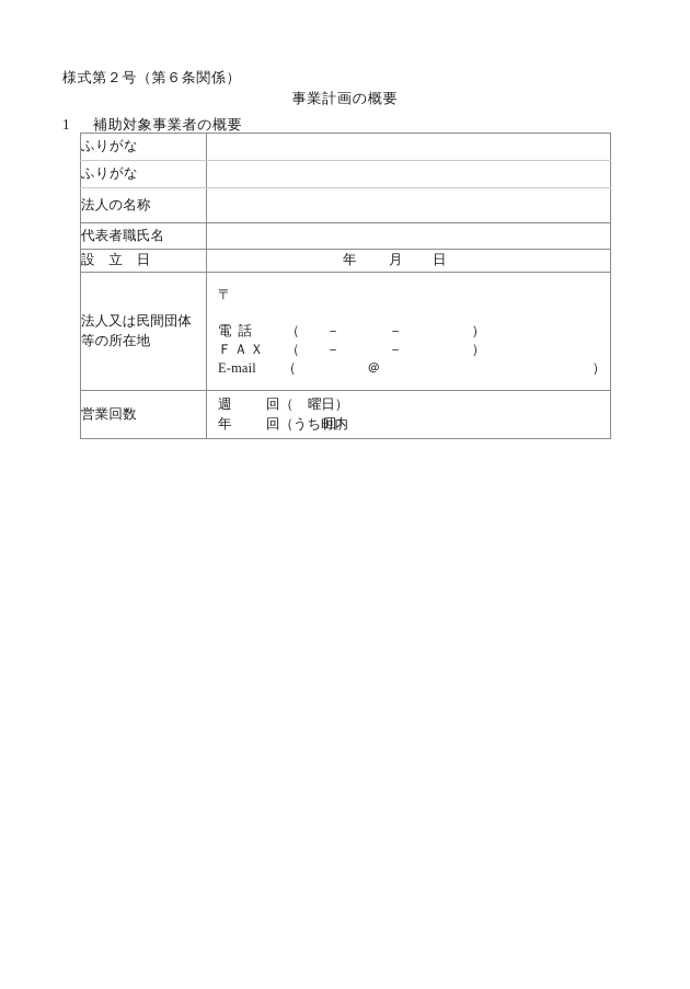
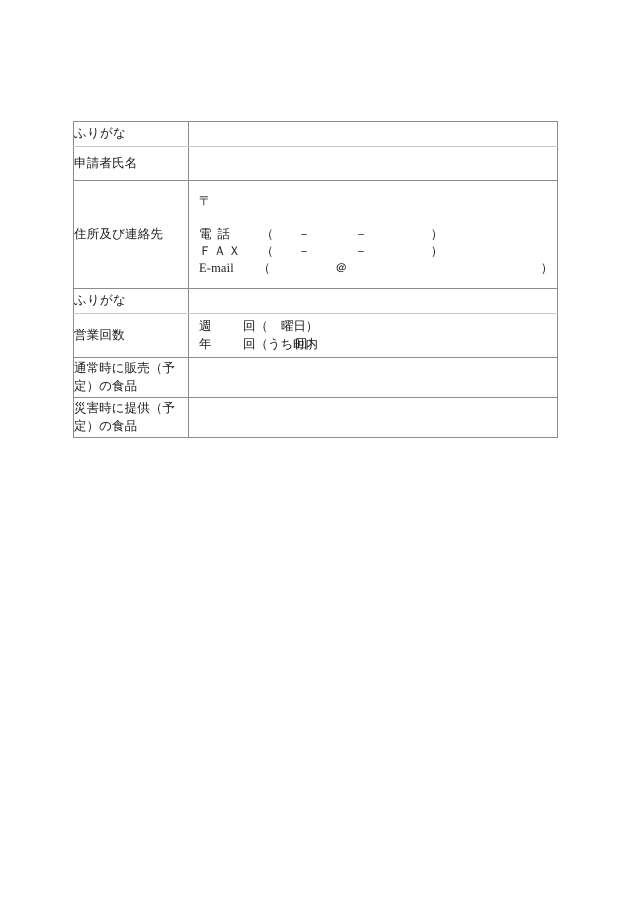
- 様式第２号（第６条関係）
- 事業計画の概要
- 1 補助対象事業者の概要
  ふりがな
+ 申請者氏名
+ 住所及び連絡先	〒 電話 （ － － ） ＦＡＸ （ － － ） E-mail （ ＠ ）
  ふりがな
- 法人の名称
- 代表者職氏名
- 設 立 日	年 月 日
- 法人又は民間団体 等の所在地	〒 電話 （ － － ） ＦＡＸ （ － － ） E-mail （ ＠ ）
  営業回数	週 回（ 曜日） 年 回（うち 回）
+ 通常時に販売（予定）の食品
+ 災害時に提供（予定）の食品
